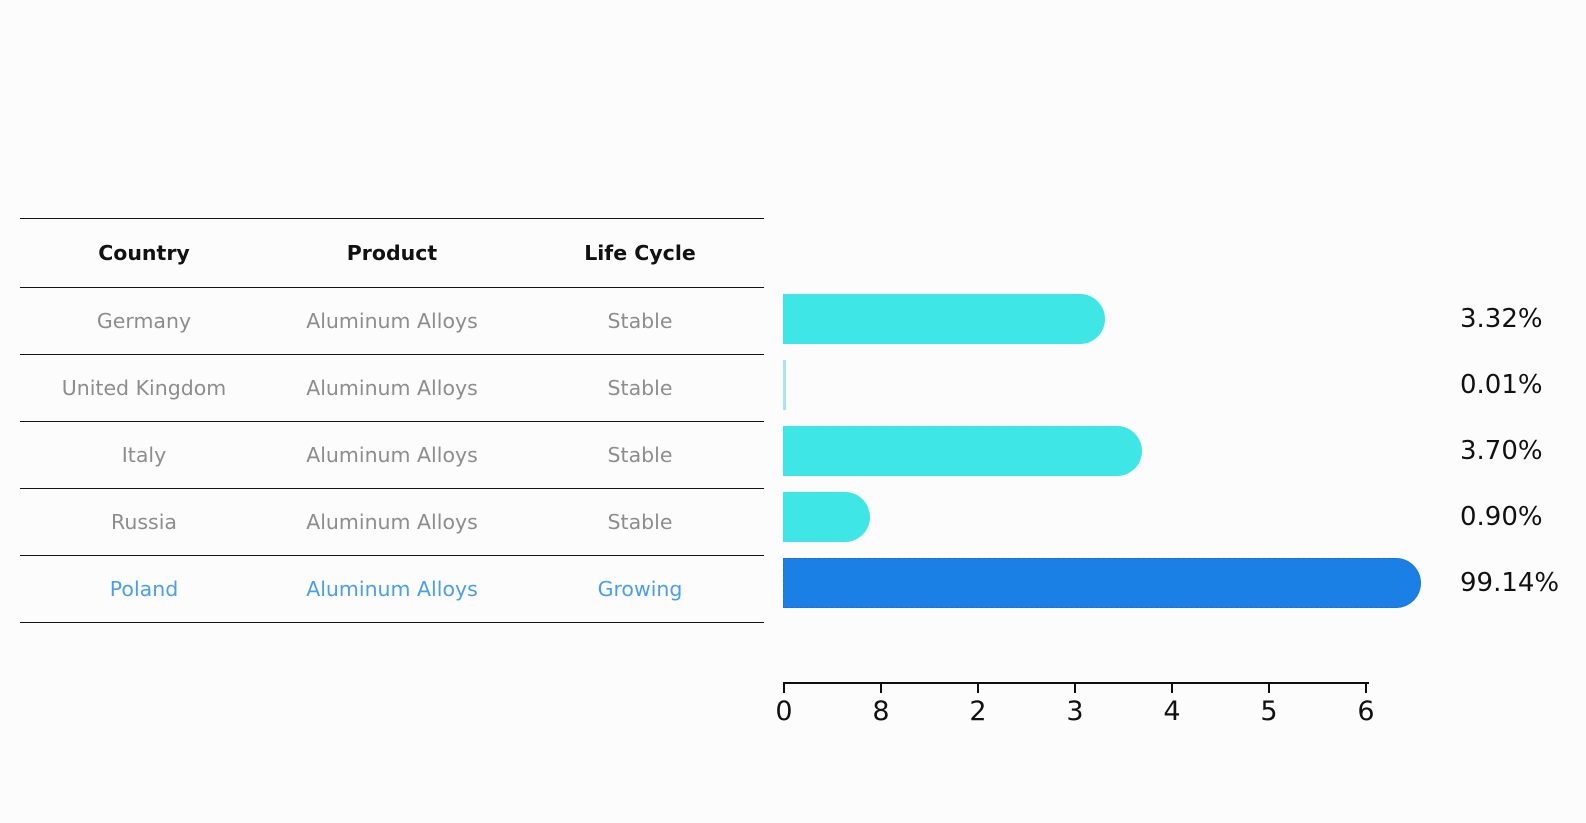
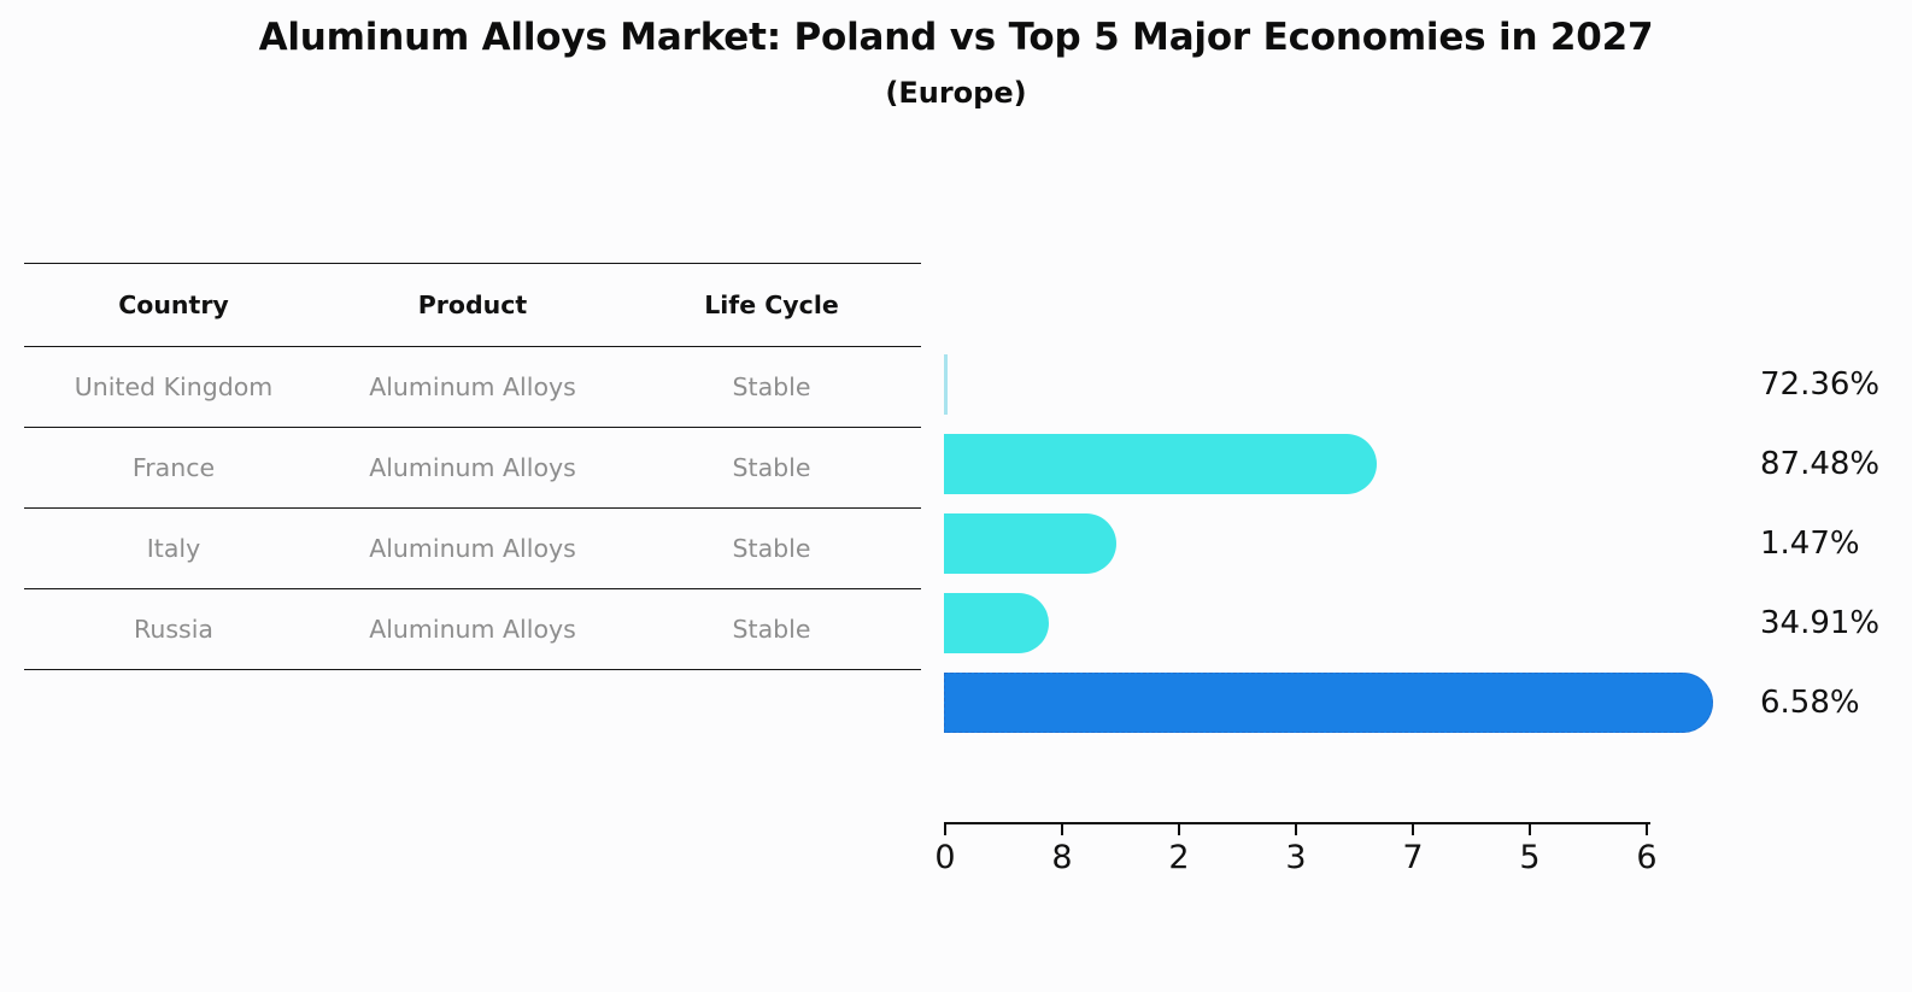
+ Aluminum Alloys Market: Poland vs Top 5 Major Economies in 2027
+ (Europe)
  Country	Product	Life Cycle
- Germany	Aluminum Alloys	Stable
  United Kingdom	Aluminum Alloys	Stable
+ France	Aluminum Alloys	Stable
  Italy	Aluminum Alloys	Stable
  Russia	Aluminum Alloys	Stable
- Poland	Aluminum Alloys	Growing
- 3.32%
- 0.01%
+ 72.36%
- 3.70%
+ 87.48%
+ 1.47%
- 0.90%
+ 34.91%
- 99.14%
+ 6.58%
  0
  8
  2
  3
- 4
+ 7
  5
  6
